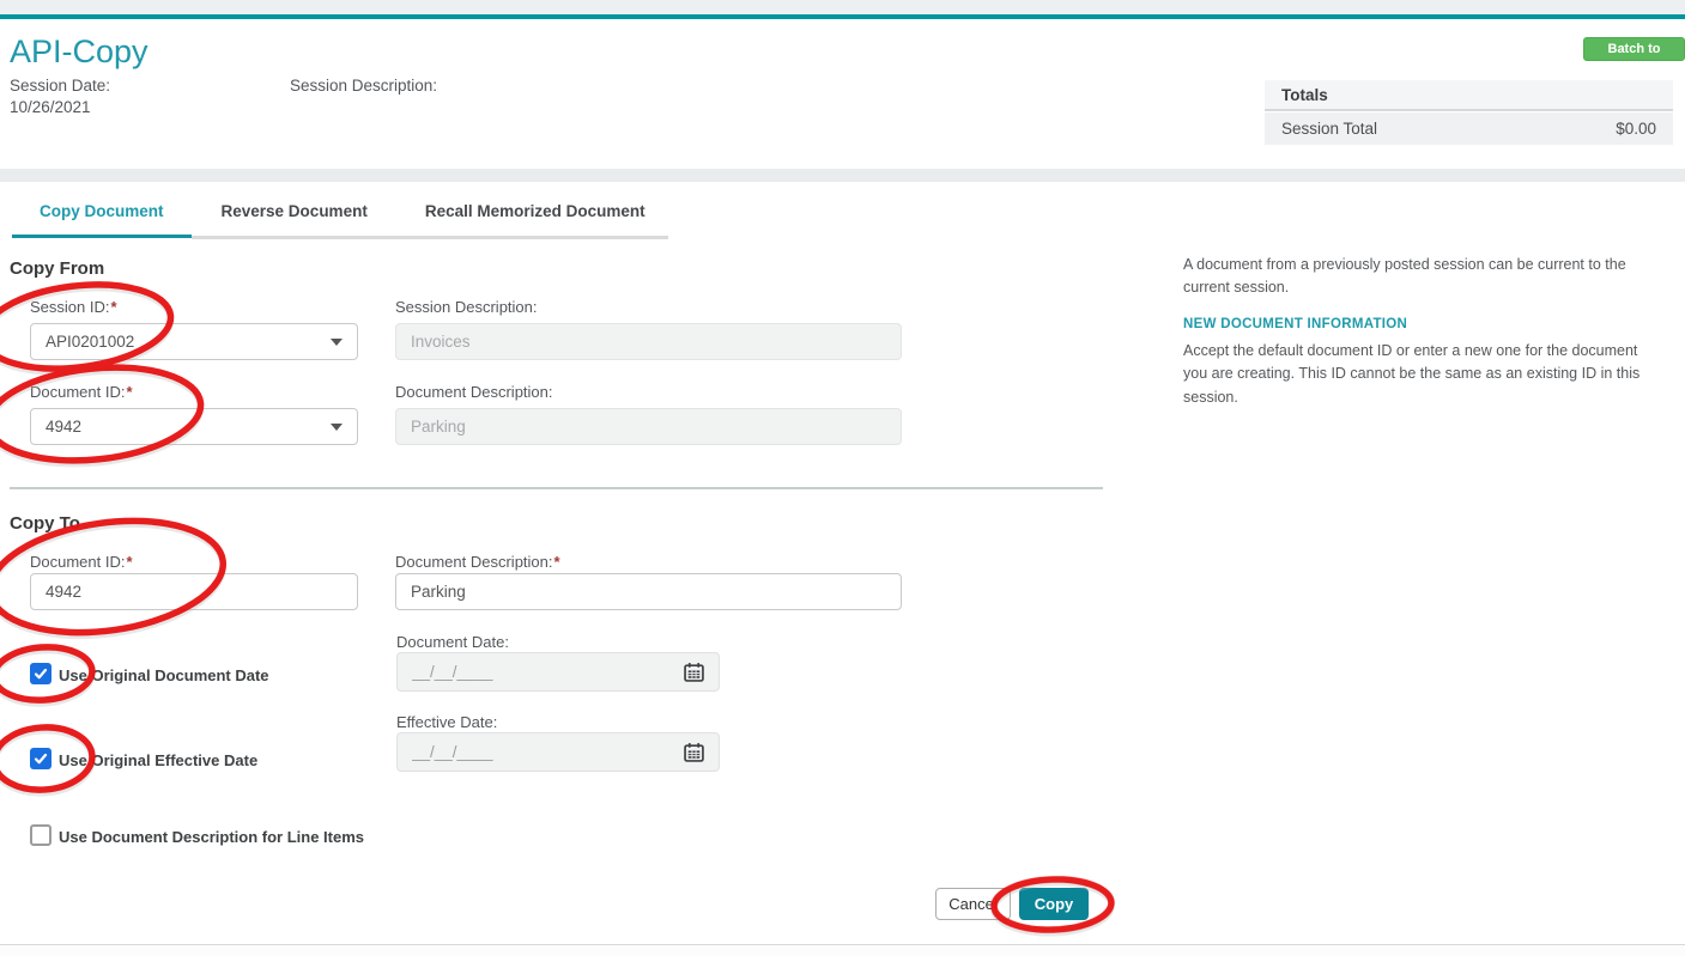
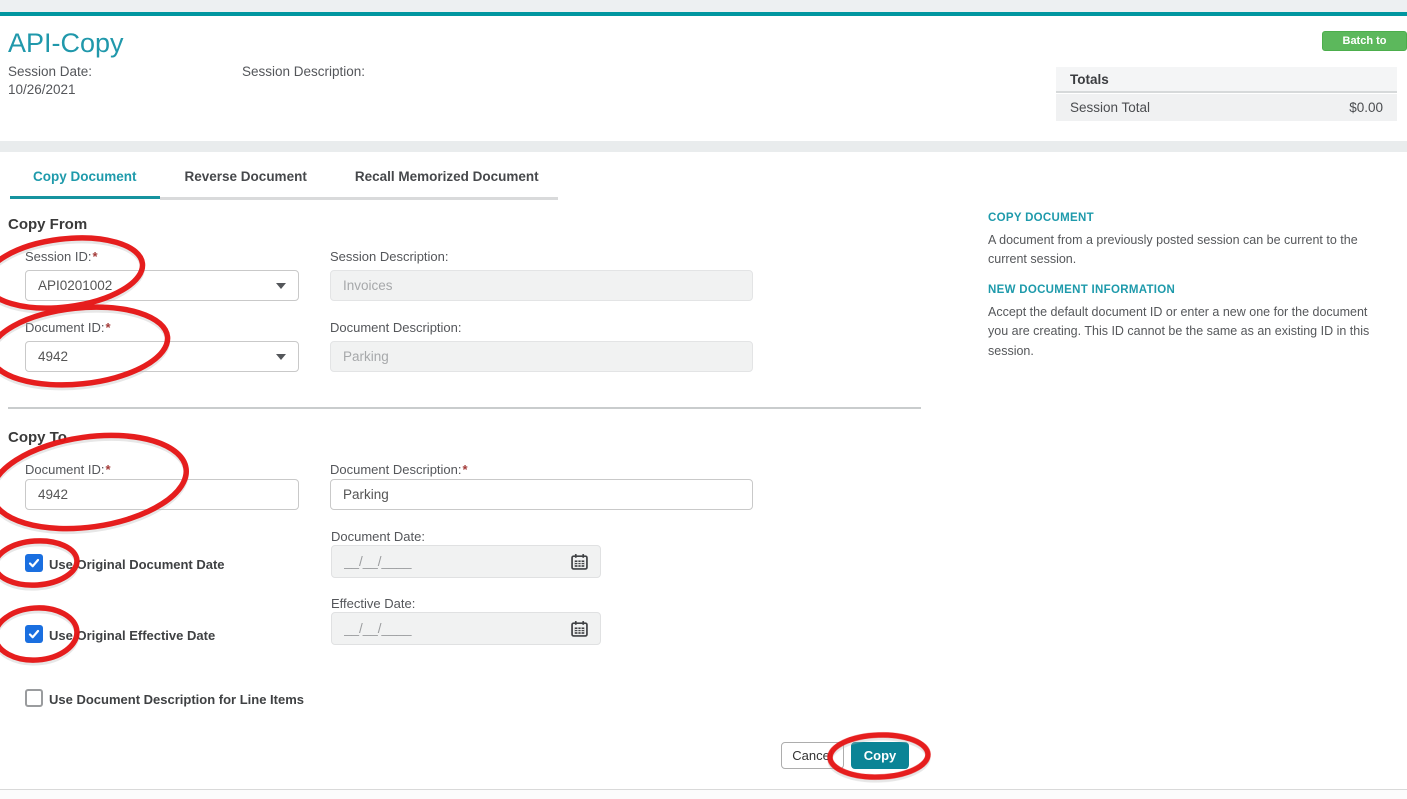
  API-Copy
  Session Date:
  10/26/2021
  Session Description:
  Totals
  Session Total
  $0.00
  Copy Document
  Reverse Document
  Recall Memorized Document
  Copy From
  Session ID:*
  API0201002
  Session Description:
  Invoices
  Document ID:*
  4942
  Document Description:
  Parking
  Copy To
  Document ID:*
  4942
  Document Description:*
  Parking
  Document Date:
  __/__/____
  Use Original Document Date
  Effective Date:
  __/__/____
  Use Original Effective Date
  Use Document Description for Line Items
+ COPY DOCUMENT
  A document from a previously posted session can be current to the current session.
  NEW DOCUMENT INFORMATION
  Accept the default document ID or enter a new one for the document you are creating. This ID cannot be the same as an existing ID in this session.
  Cance
  Copy
